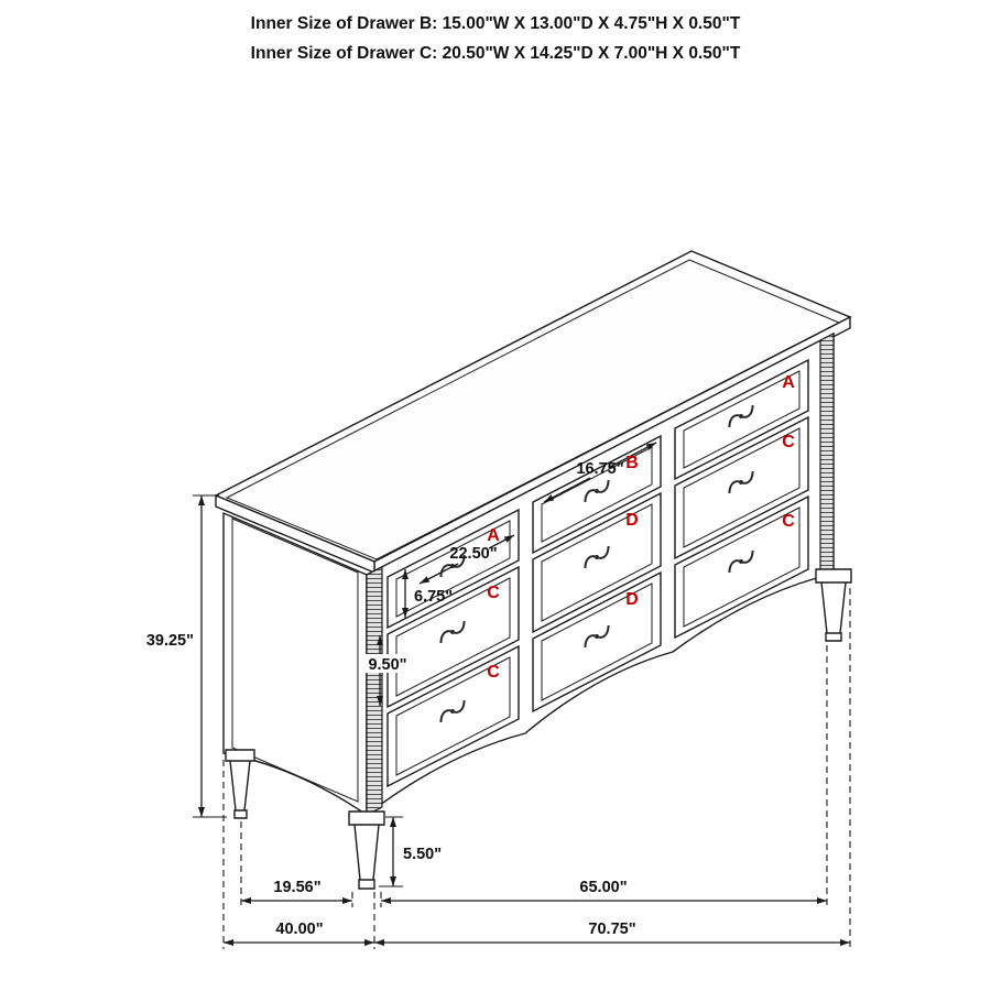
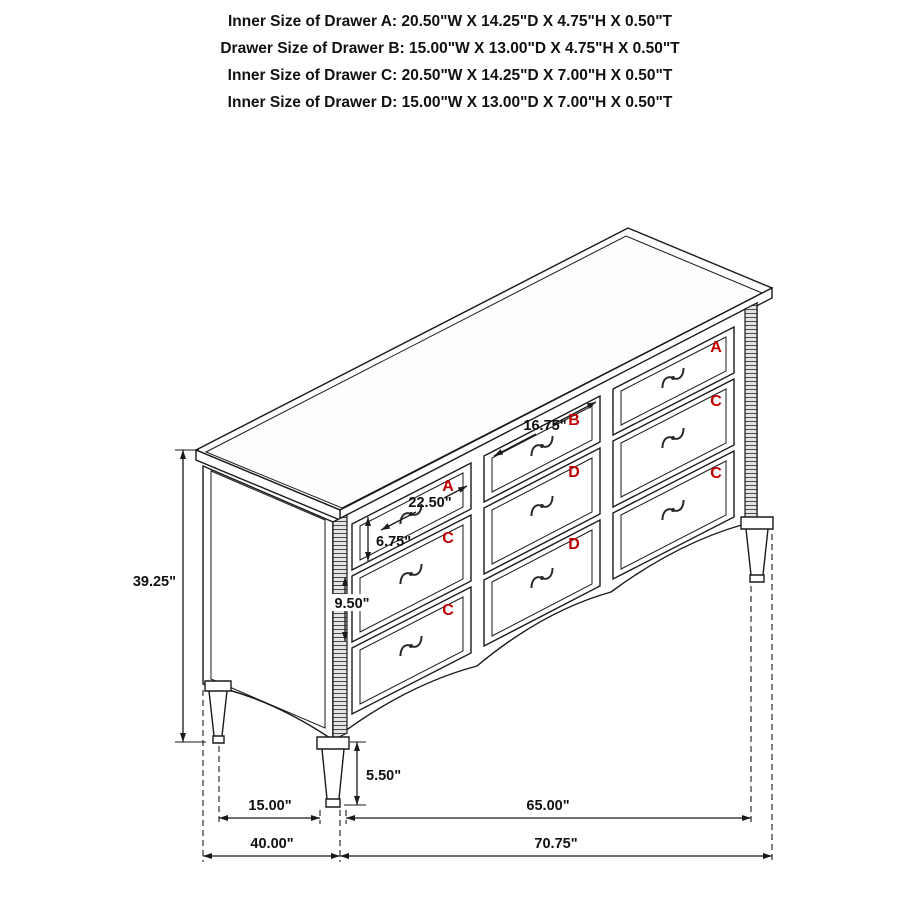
+ Inner Size of Drawer A: 20.50"W X 14.25"D X 4.75"H X 0.50"T
- Inner Size of Drawer B: 15.00"W X 13.00"D X 4.75"H X 0.50"T
+ Drawer Size of Drawer B: 15.00"W X 13.00"D X 4.75"H X 0.50"T
  Inner Size of Drawer C: 20.50"W X 14.25"D X 7.00"H X 0.50"T
+ Inner Size of Drawer D: 15.00"W X 13.00"D X 7.00"H X 0.50"T
  39.25"
  5.50"
  6.75"
  9.50"
  16.75"
  22.50"
- 19.56"
+ 15.00"
  65.00"
  40.00"
  70.75"
  A
  C
  C
  B
  D
  D
  A
  C
  C
